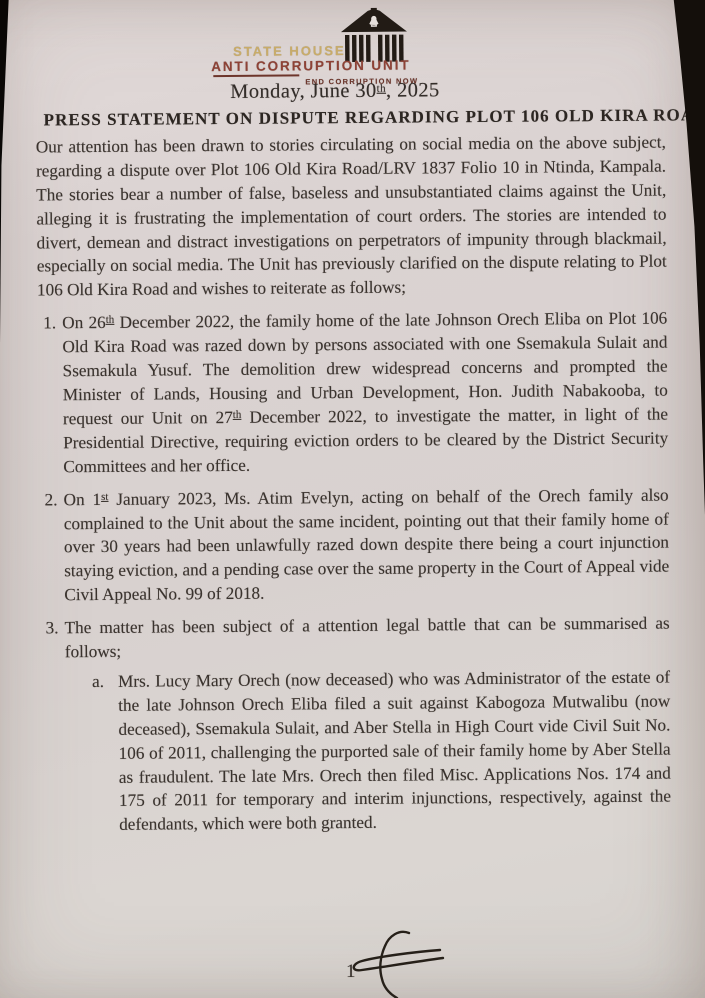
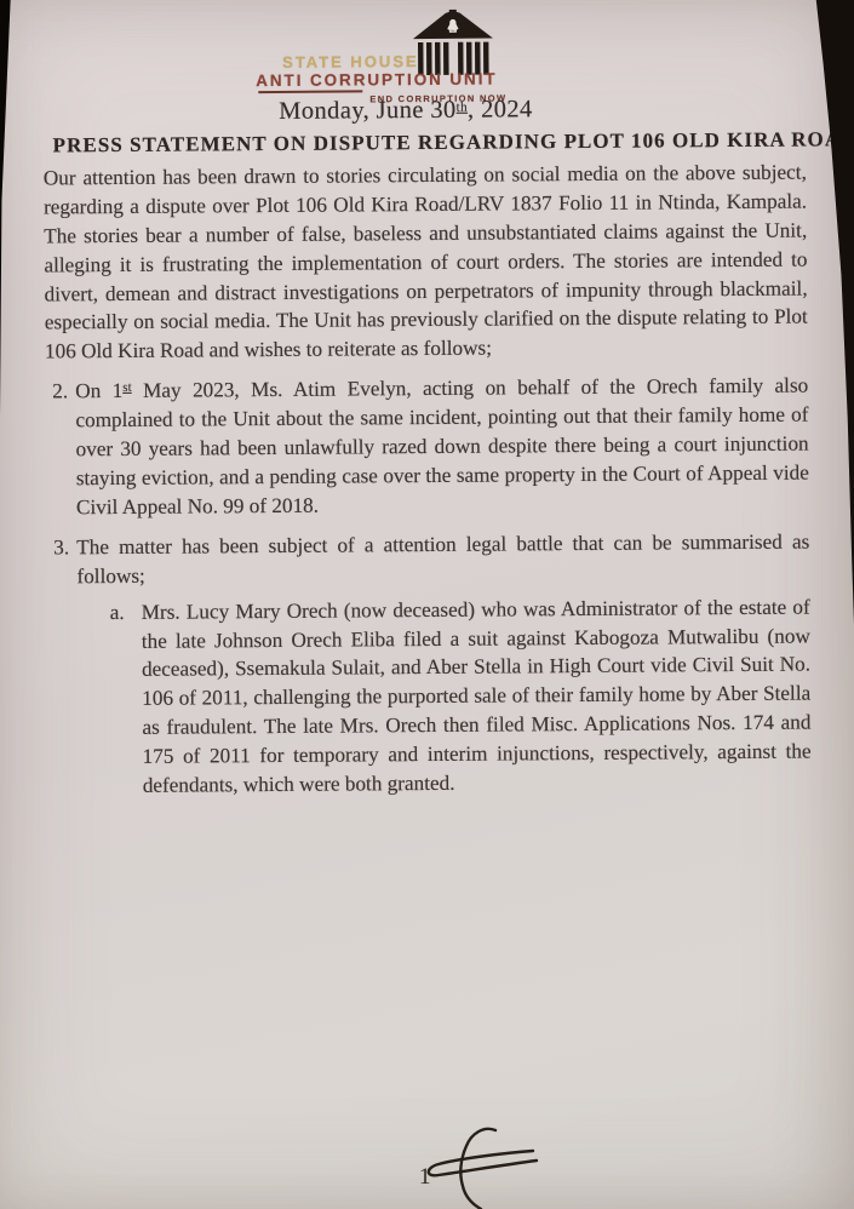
  STATE HOUSE
  ANTI CORRUPTION UNIT
  END CORRUPTION NOW
- Monday, June 30th, 2025
+ Monday, June 30th, 2024
  PRESS STATEMENT ON DISPUTE REGARDING PLOT 106 OLD KIRA RO
- Our attention has been drawn to stories circulating on social media on the above subject, regarding a dispute over Plot 106 Old Kira Road/LRV 1837 Folio 10 in Ntinda, Kampala. The stories bear a number of false, baseless and unsubstantiated claims against the Unit, alleging it is frustrating the implementation of court orders. The stories are intended to divert, demean and distract investigations on perpetrators of impunity through blackmail, especially on social media. The Unit has previously clarified on the dispute relating to Plot 106 Old Kira Road and wishes to reiterate as follows;
+ Our attention has been drawn to stories circulating on social media on the above subject, regarding a dispute over Plot 106 Old Kira Road/LRV 1837 Folio 11 in Ntinda, Kampala. The stories bear a number of false, baseless and unsubstantiated claims against the Unit, alleging it is frustrating the implementation of court orders. The stories are intended to divert, demean and distract investigations on perpetrators of impunity through blackmail, especially on social media. The Unit has previously clarified on the dispute relating to Plot 106 Old Kira Road and wishes to reiterate as follows;
- 1.
- On 26th December 2022, the family home of the late Johnson Orech Eliba on Plot 106 Old Kira Road was razed down by persons associated with one Ssemakula Sulait and Ssemakula Yusuf. The demolition drew widespread concerns and prompted the Minister of Lands, Housing and Urban Development, Hon. Judith Nabakooba, to request our Unit on 27th December 2022, to investigate the matter, in light of the Presidential Directive, requiring eviction orders to be cleared by the District Security Committees and her office.
  2.
- On 1st January 2023, Ms. Atim Evelyn, acting on behalf of the Orech family also complained to the Unit about the same incident, pointing out that their family home of over 30 years had been unlawfully razed down despite there being a court injunction staying eviction, and a pending case over the same property in the Court of Appeal vide Civil Appeal No. 99 of 2018.
+ On 1st May 2023, Ms. Atim Evelyn, acting on behalf of the Orech family also complained to the Unit about the same incident, pointing out that their family home of over 30 years had been unlawfully razed down despite there being a court injunction staying eviction, and a pending case over the same property in the Court of Appeal vide Civil Appeal No. 99 of 2018.
  3.
  The matter has been subject of a attention legal battle that can be summarised as follows;
  a.
  Mrs. Lucy Mary Orech (now deceased) who was Administrator of the estate of the late Johnson Orech Eliba filed a suit against Kabogoza Mutwalibu (now deceased), Ssemakula Sulait, and Aber Stella in High Court vide Civil Suit No. 106 of 2011, challenging the purported sale of their family home by Aber Stella as fraudulent. The late Mrs. Orech then filed Misc. Applications Nos. 174 and 175 of 2011 for temporary and interim injunctions, respectively, against the defendants, which were both granted.
  1
